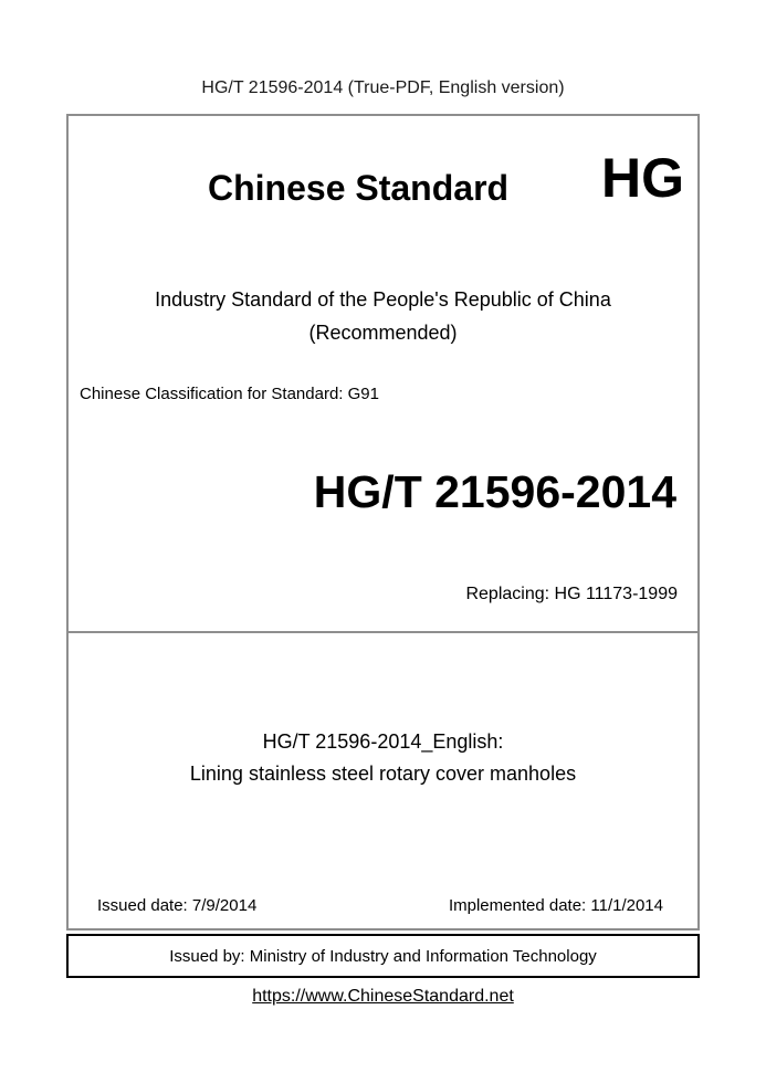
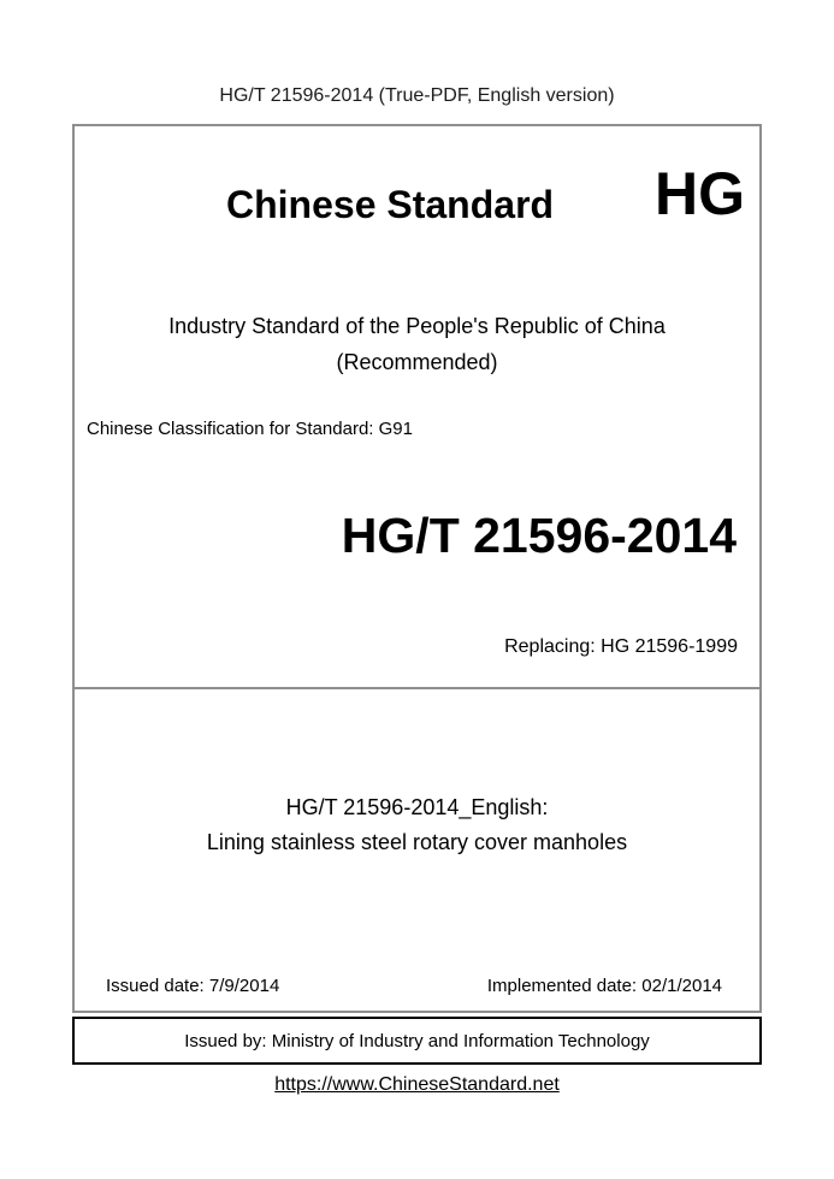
  HG/T 21596-2014 (True-PDF, English version)
  Chinese Standard
  HG
  Industry Standard of the People's Republic of China
  (Recommended)
  Chinese Classification for Standard: G91
  HG/T 21596-2014
- Replacing: HG 11173-1999
+ Replacing: HG 21596-1999
  HG/T 21596-2014_English:
  Lining stainless steel rotary cover manholes
  Issued date: 7/9/2014
- Implemented date: 11/1/2014
+ Implemented date: 02/1/2014
  Issued by: Ministry of Industry and Information Technology
  https://www.ChineseStandard.net
